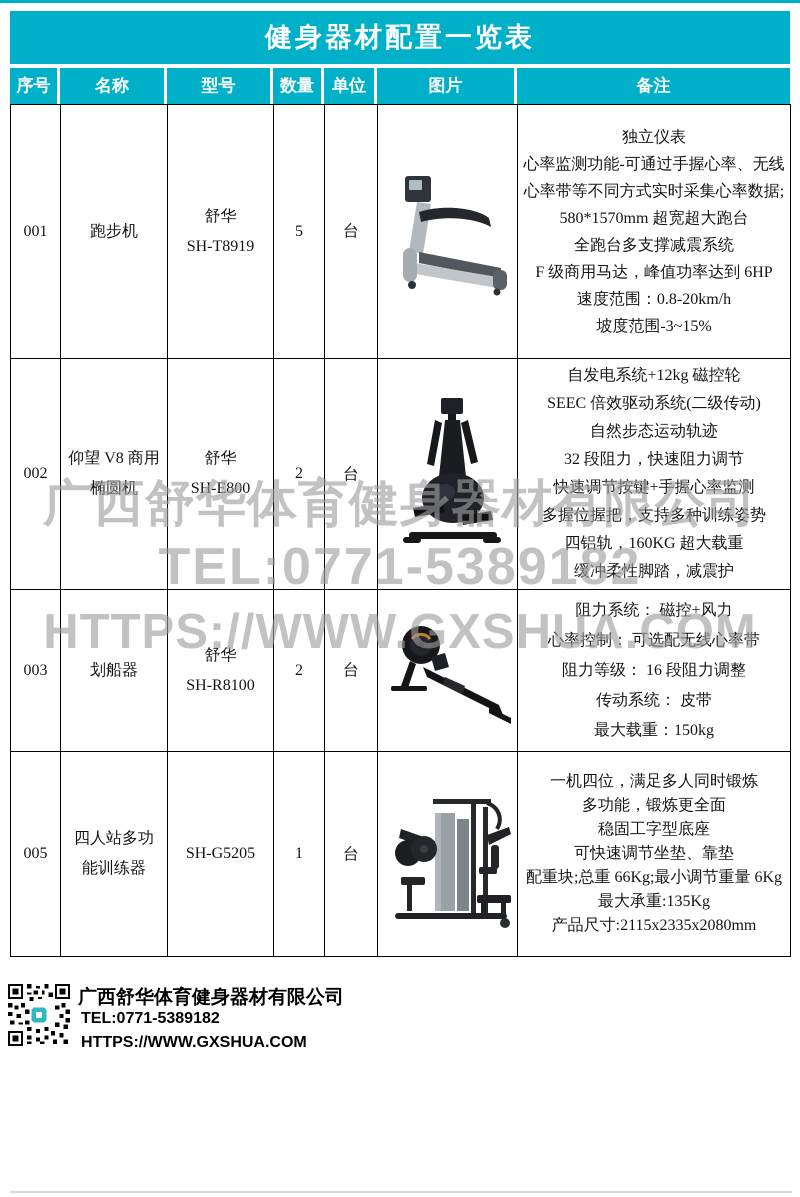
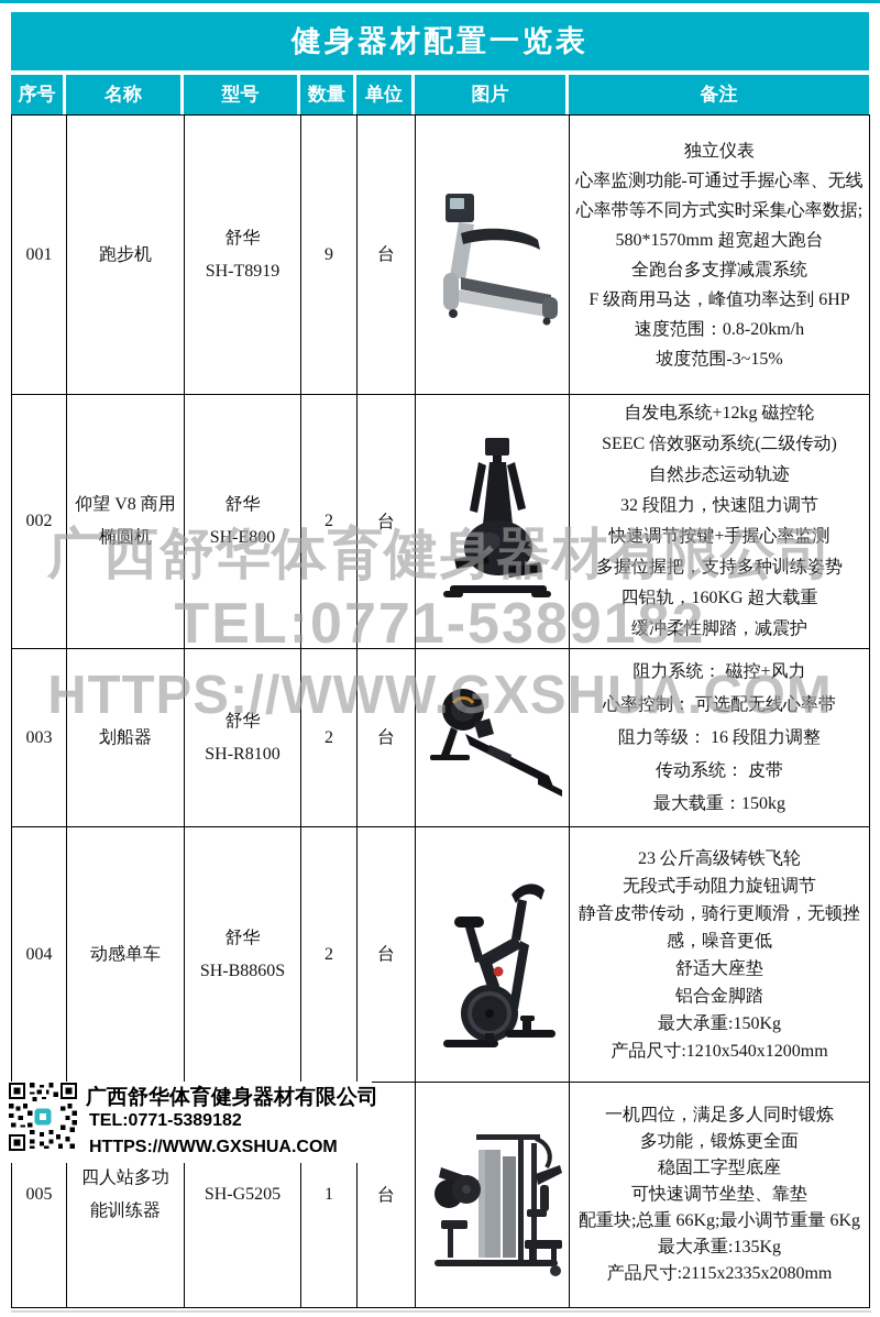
  健身器材配置一览表
  序号
  名称
  型号
  数量
  单位
  图片
  备注
- 001	跑步机	舒华 SH-T8919	5	台		独立仪表心率监测功能-可通过手握心率、无线心率带等不同方式实时采集心率数据;580*1570mm 超宽超大跑台全跑台多支撑减震系统F 级商用马达，峰值功率达到 6HP速度范围：0.8-20km/h坡度范围-3~15%
+ 001	跑步机	舒华 SH-T8919	9	台		独立仪表心率监测功能-可通过手握心率、无线心率带等不同方式实时采集心率数据;580*1570mm 超宽超大跑台全跑台多支撑减震系统F 级商用马达，峰值功率达到 6HP速度范围：0.8-20km/h坡度范围-3~15%
  002	仰望 V8 商用 椭圆机	舒华 SH-E800	2	台		自发电系统+12kg 磁控轮SEEC 倍效驱动系统(二级传动)自然步态运动轨迹32 段阻力，快速阻力调节快速调节按键+手握心率监测多握位握把，支持多种训练姿势四铝轨，160KG 超大载重缓冲柔性脚踏，减震护
  003	划船器	舒华 SH-R8100	2	台		阻力系统： 磁控+风力心率控制： 可选配无线心率带阻力等级： 16 段阻力调整传动系统： 皮带最大载重：150kg
+ 004	动感单车	舒华 SH-B8860S	2	台		23 公斤高级铸铁飞轮无段式手动阻力旋钮调节静音皮带传动，骑行更顺滑，无顿挫感，噪音更低舒适大座垫铝合金脚踏最大承重:150Kg产品尺寸:1210x540x1200mm
  005	四人站多功 能训练器	SH-G5205	1	台		一机四位，满足多人同时锻炼多功能，锻炼更全面稳固工字型底座可快速调节坐垫、靠垫配重块;总重 66Kg;最小调节重量 6Kg最大承重:135Kg产品尺寸:2115x2335x2080mm
  广西舒华体育健身器材有限公司
  TEL:0771-5389182
  HTTPS://WWW.GXSHUA.COM
  广西舒华体育健身器材有限公司
  TEL:0771-5389182
  HTTPS://WWW.GXSHUA.COM
